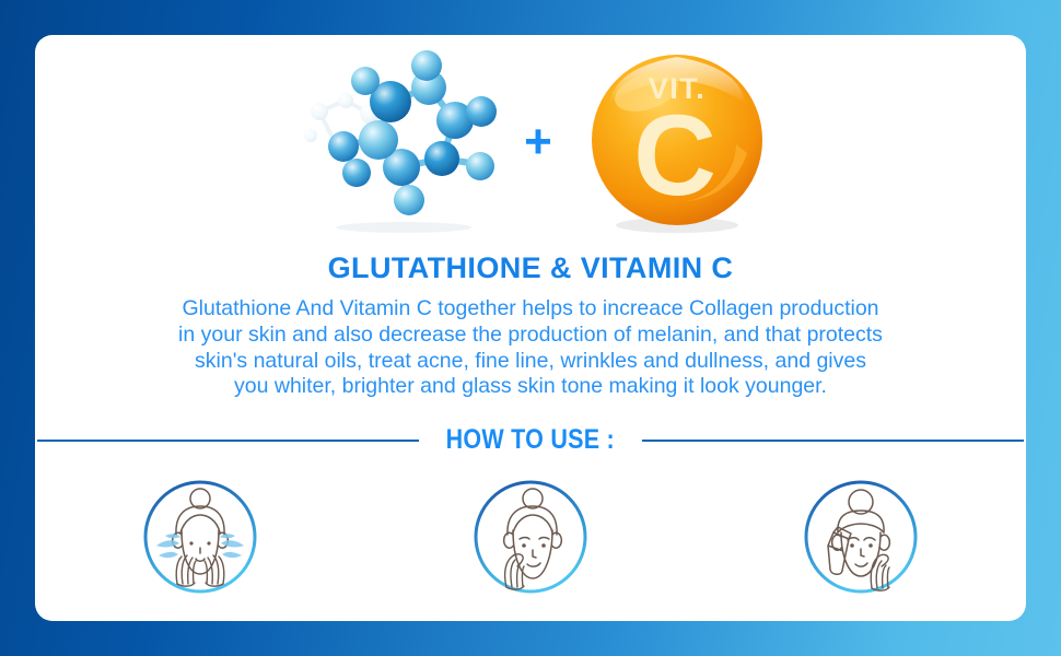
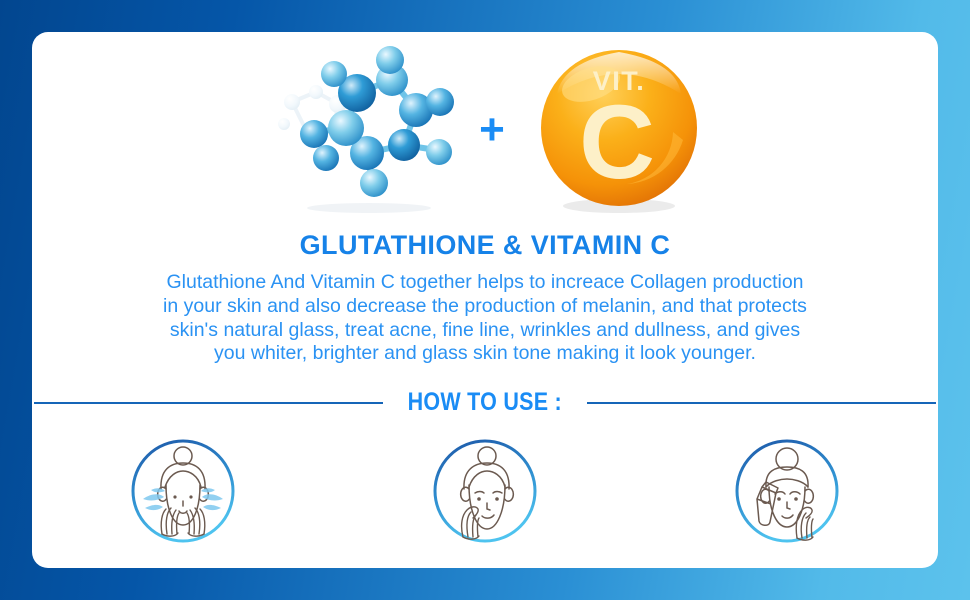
  +
  VIT.
  C
  GLUTATHIONE & VITAMIN C
  Glutathione And Vitamin C together helps to increace Collagen production
  in your skin and also decrease the production of melanin, and that protects
- skin's natural oils, treat acne, fine line, wrinkles and dullness, and gives
+ skin's natural glass, treat acne, fine line, wrinkles and dullness, and gives
  you whiter, brighter and glass skin tone making it look younger.
  HOW TO USE :
